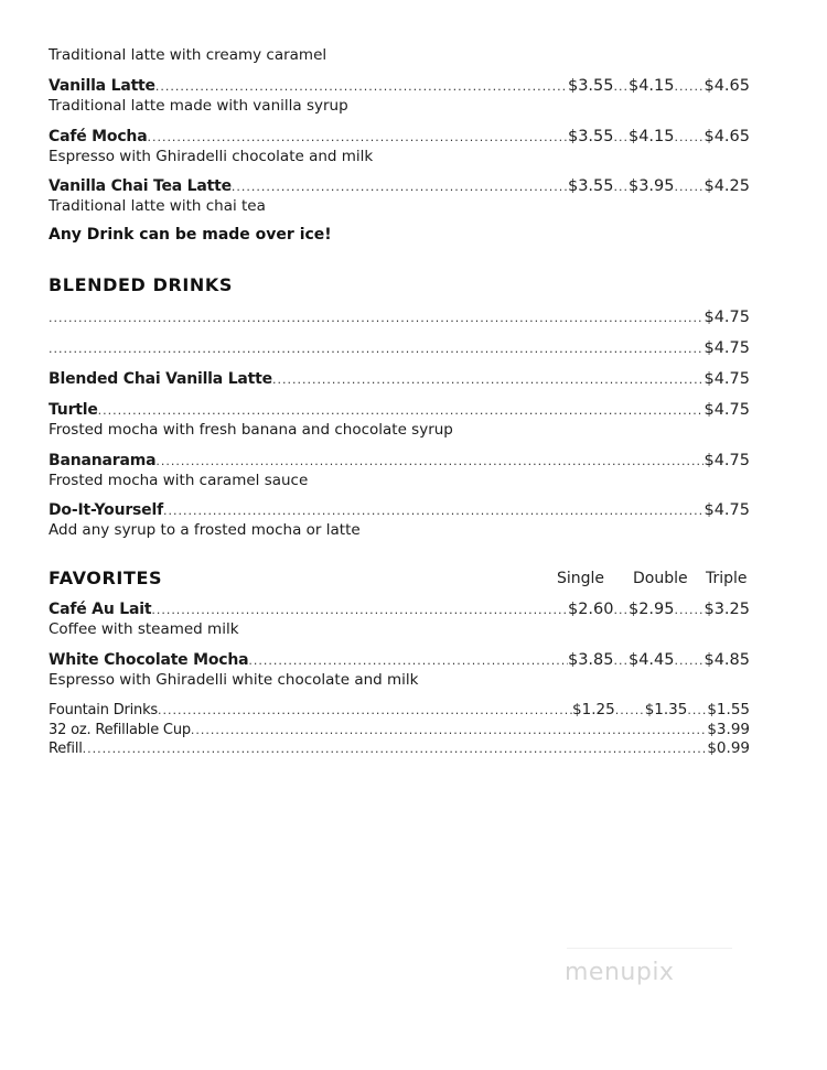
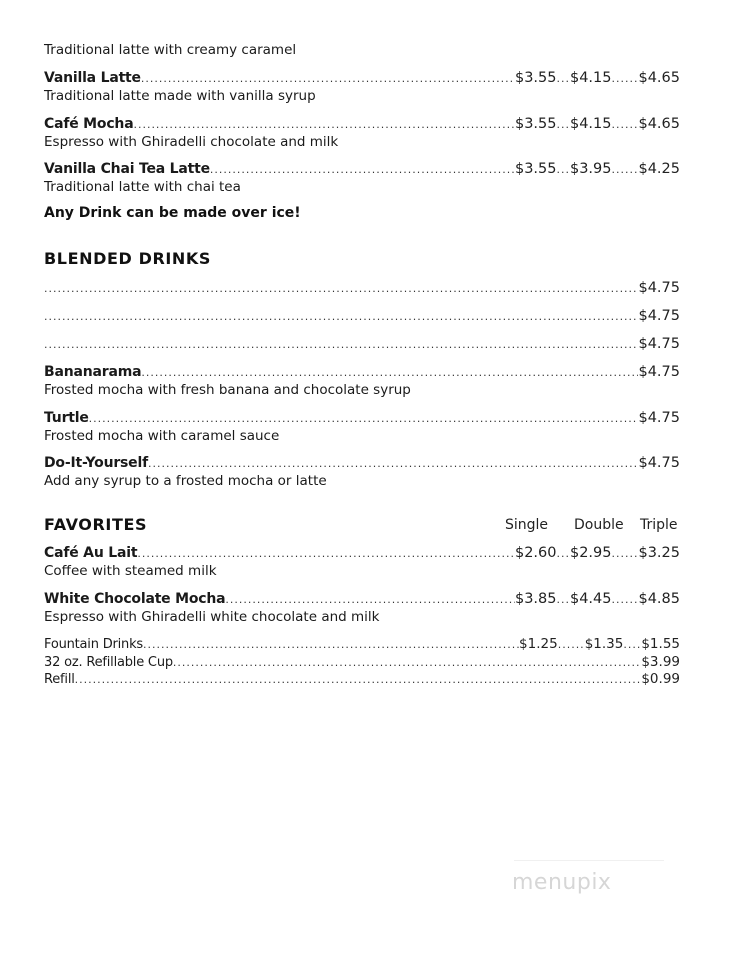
  Traditional latte with creamy caramel
  Vanilla Latte
  $3.55
  ...
  $4.15
  ......
  $4.65
  Traditional latte made with vanilla syrup
  Café Mocha
  $3.55
  ...
  $4.15
  ......
  $4.65
  Espresso with Ghiradelli chocolate and milk
  Vanilla Chai Tea Latte
  $3.55
  ...
  $3.95
  ......
  $4.25
  Traditional latte with chai tea
  Any Drink can be made over ice!
  BLENDED DRINKS
  $4.75
  $4.75
- Blended Chai Vanilla Latte
  $4.75
- Turtle
+ Bananarama
  $4.75
  Frosted mocha with fresh banana and chocolate syrup
- Bananarama
+ Turtle
  $4.75
  Frosted mocha with caramel sauce
  Do-It-Yourself
  $4.75
  Add any syrup to a frosted mocha or latte
  FAVORITES
  Single
  Double
  Triple
  Café Au Lait
  $2.60
  ...
  $2.95
  ......
  $3.25
  Coffee with steamed milk
  White Chocolate Mocha
  $3.85
  ...
  $4.45
  ......
  $4.85
  Espresso with Ghiradelli white chocolate and milk
  Fountain Drinks
  $1.25
  ......
  $1.35
  ....
  $1.55
  32 oz. Refillable Cup
  $3.99
  Refill
  $0.99
  menupix
